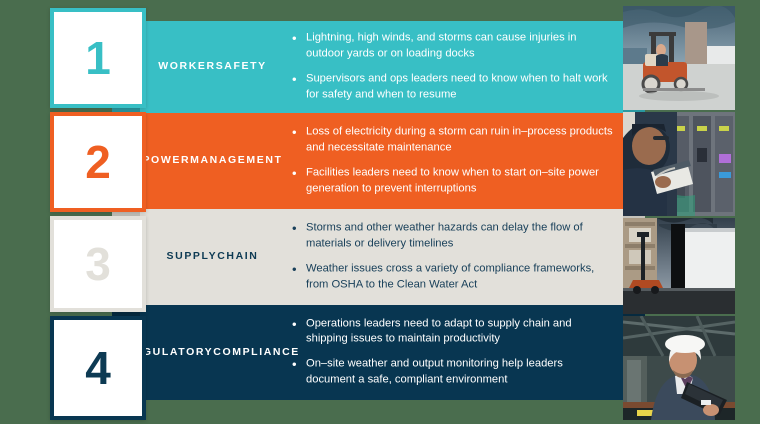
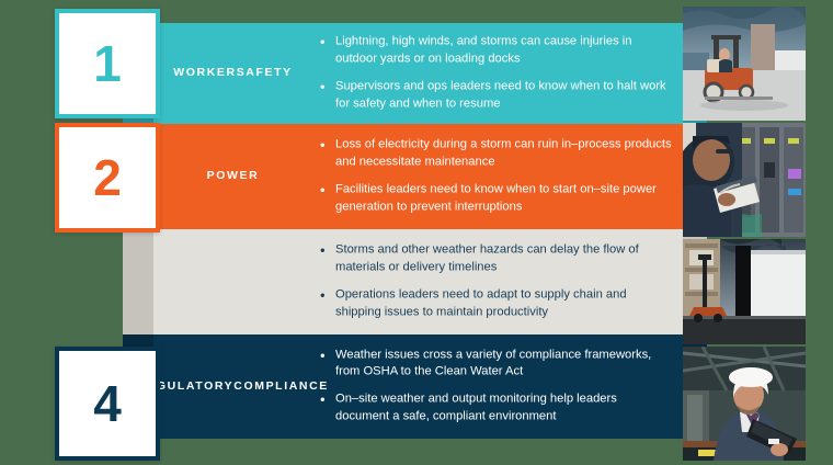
  WORKER
  SAFETY
  •
  Lightning, high winds, and storms can cause injuries in outdoor yards or on loading docks
  •
  Supervisors and ops leaders need to know when to halt work for safety and when to resume
  POWER
- MANAGEMENT
  •
  Loss of electricity during a storm can ruin in–process products and necessitate maintenance
  •
  Facilities leaders need to know when to start on–site power generation to prevent interruptions
- SUPPLY
- CHAIN
  •
  Storms and other weather hazards can delay the flow of materials or delivery timelines
  •
- Weather issues cross a variety of compliance frameworks, from OSHA to the Clean Water Act
+ Operations leaders need to adapt to supply chain and shipping issues to maintain productivity
  GULATORY
  COMPLIANCE
  •
- Operations leaders need to adapt to supply chain and shipping issues to maintain productivity
+ Weather issues cross a variety of compliance frameworks, from OSHA to the Clean Water Act
  •
  On–site weather and output monitoring help leaders document a safe, compliant environment
  1
  2
- 3
  4
